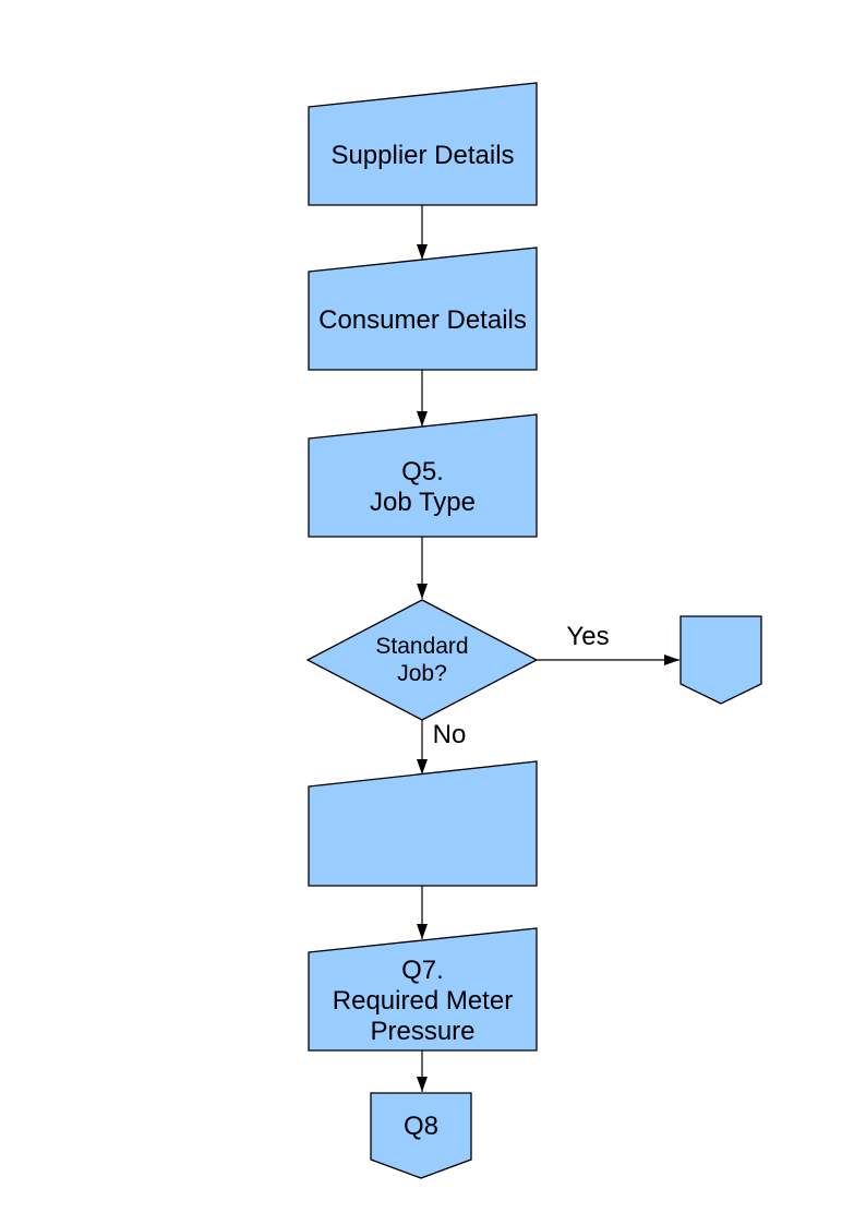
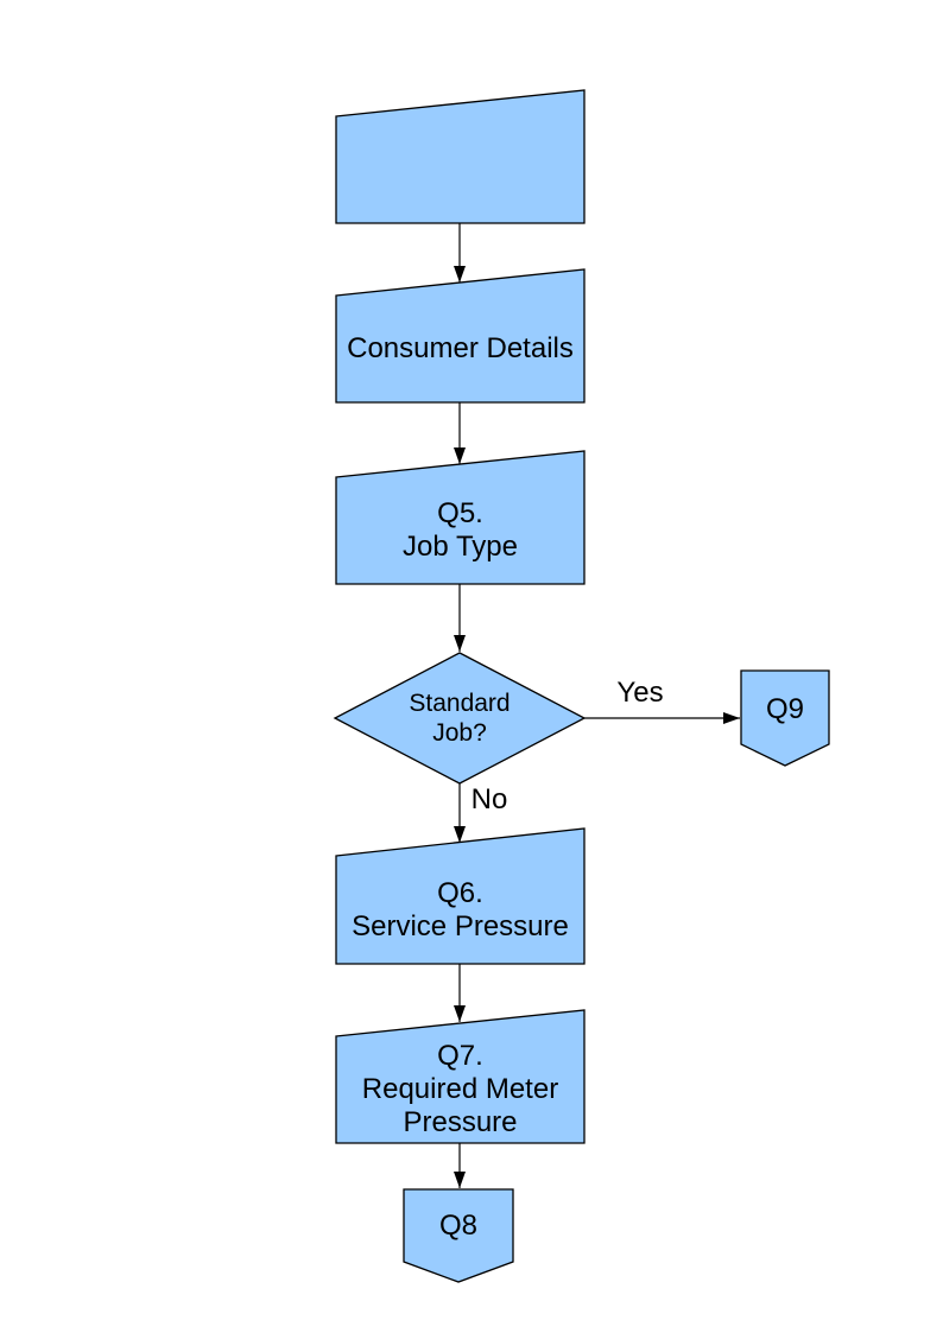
- Supplier Details
  Consumer Details
  Q5.
  Job Type
  Standard
  Job?
+ Q9
+ Q6.
+ Service Pressure
  Q7.
  Required Meter
  Pressure
  Q8
  Yes
  No
